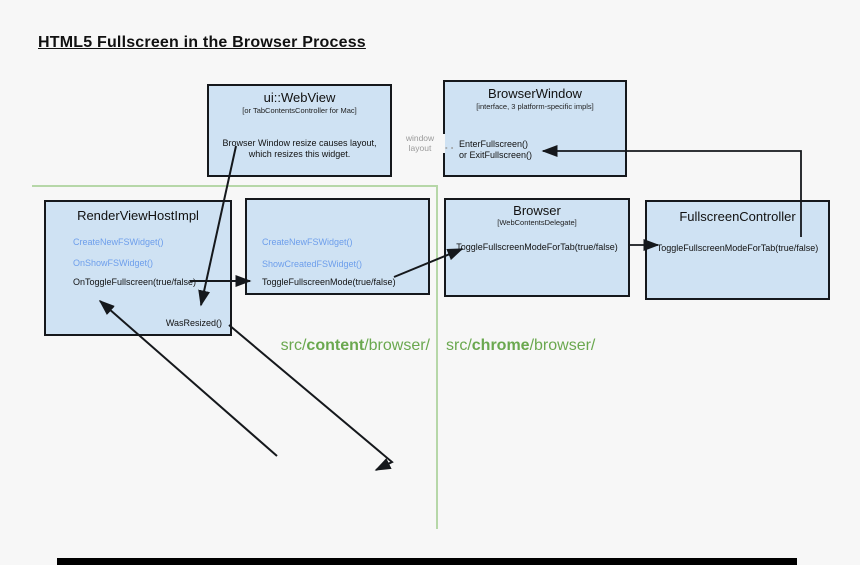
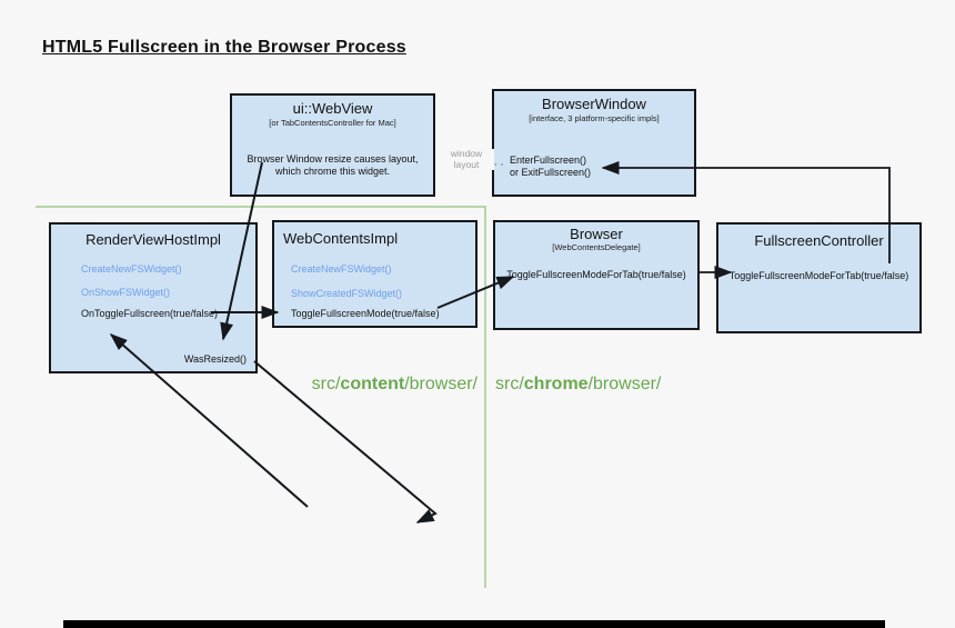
  HTML5 Fullscreen in the Browser Process
  ui::WebView
  [or TabContentsController for Mac]
- Browser Window resize causes layout, which resizes this widget.
+ Browser Window resize causes layout, which chrome this widget.
  BrowserWindow
  [interface, 3 platform-specific impls]
  EnterFullscreen()
  or ExitFullscreen()
  RenderViewHostImpl
  CreateNewFSWidget()
  OnShowFSWidget()
  OnToggleFullscreen(true/fals
  WasResized()
+ WebContentsImpl
  CreateNewFSWidget()
  ShowCreatedFSWidget()
  ToggleFullscreenMode(true/false)
  Browser
  [WebContentsDelegate]
  ToggleFullscreenModeForTab(true/false)
  FullscreenController
  ToggleFullscreenModeForTab(true/false)
  window
  layout
  src/content/browser/
  src/chrome/browser/
